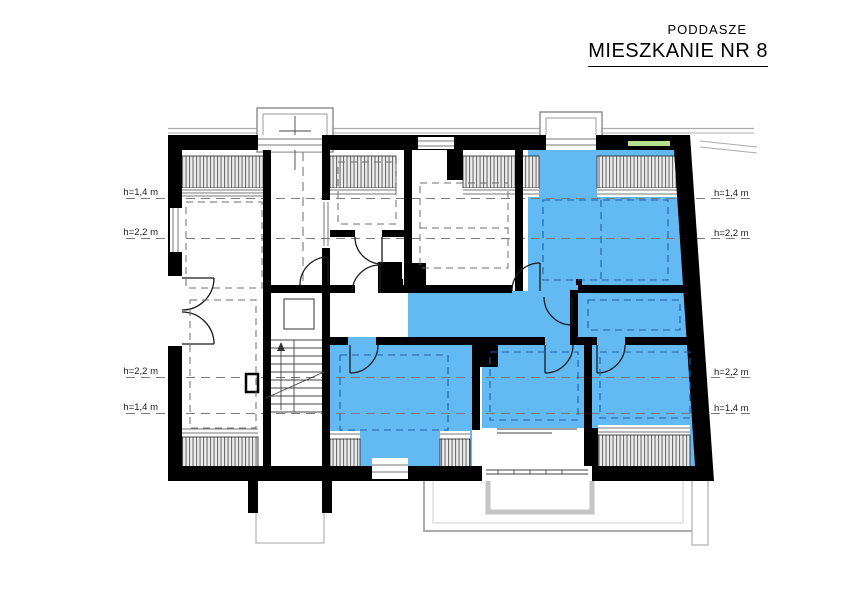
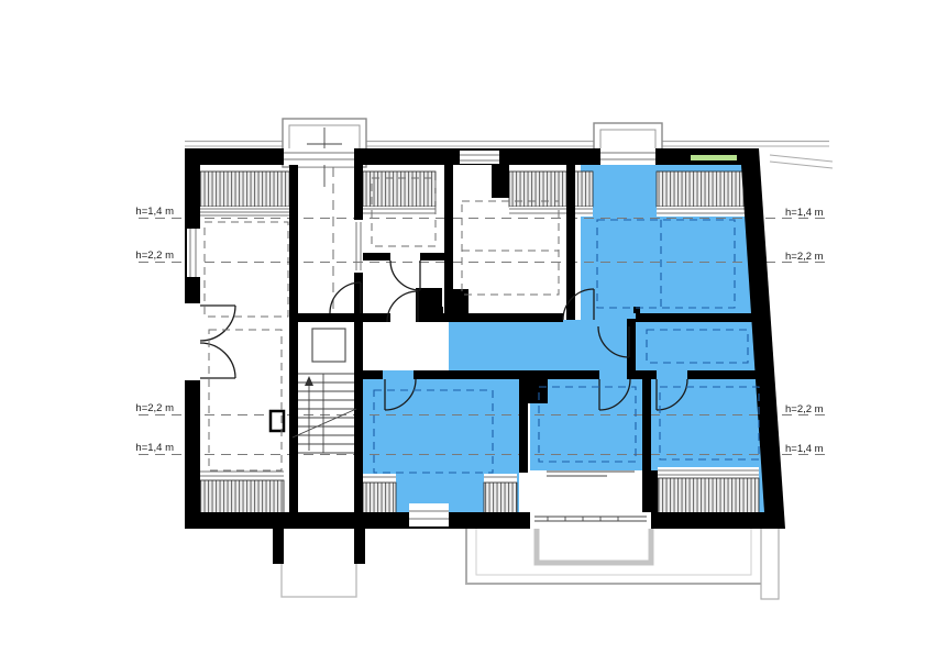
  h=1,4 m
  h=2,2 m
  h=2,2 m
  h=1,4 m
  h=1,4 m
  h=2,2 m
  h=2,2 m
  h=1,4 m
- PODDASZE
- MIESZKANIE NR 8
